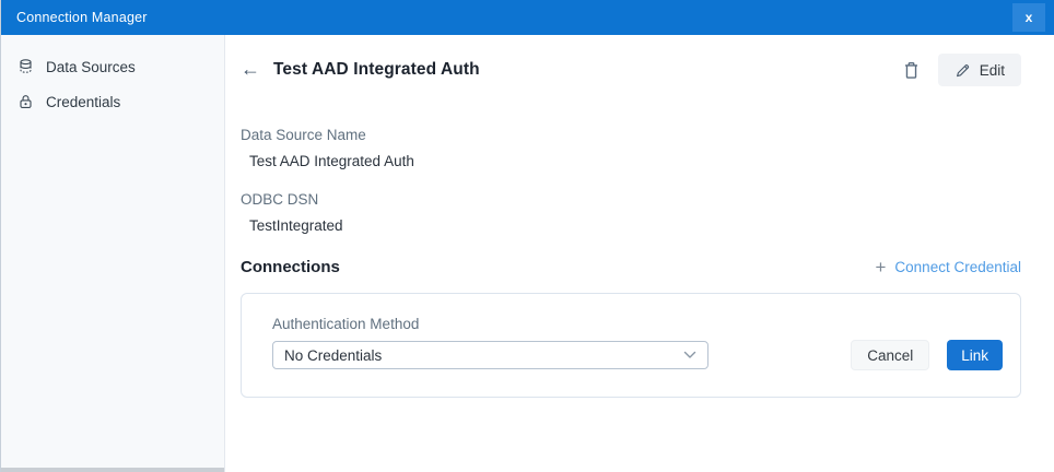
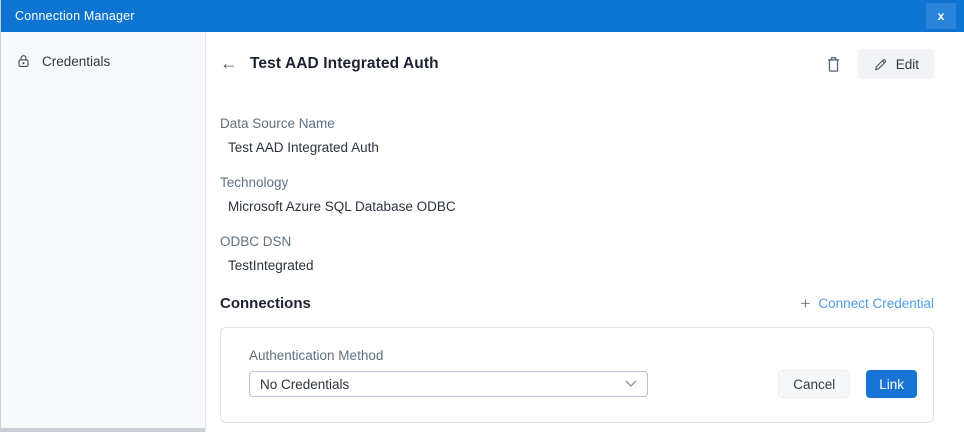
  Connection Manager
  x
- Data Sources
  Credentials
  ←
  Test AAD Integrated Auth
  Edit
  Data Source Name
  Test AAD Integrated Auth
+ Technology
+ Microsoft Azure SQL Database ODBC
  ODBC DSN
  TestIntegrated
  Connections
  +
  Connect Credential
  Authentication Method
  No Credentials
  Cancel
  Link
